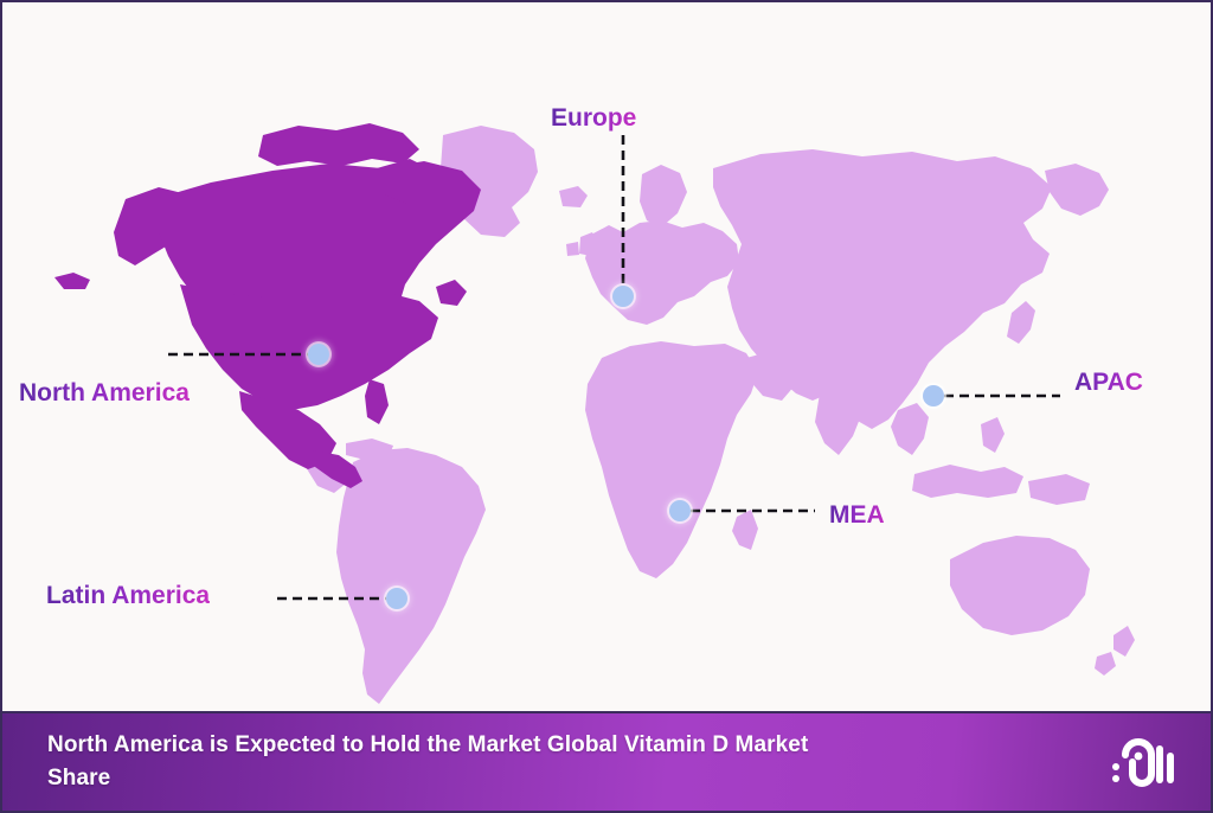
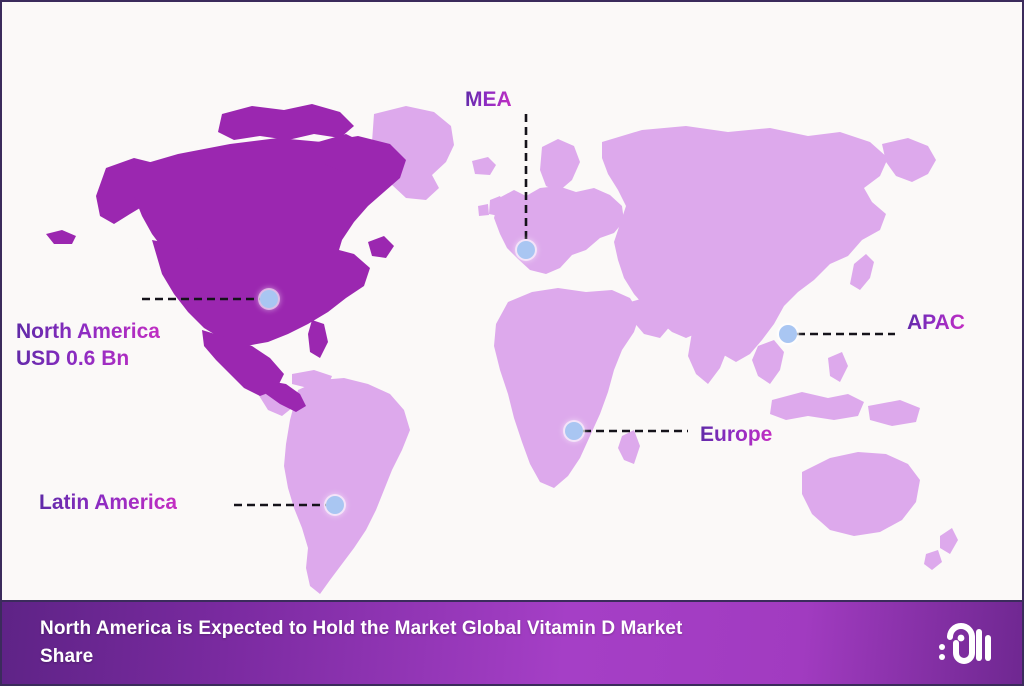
  North America
+ USD 0.6 Bn
- Europe
+ MEA
  APAC
- MEA
+ Europe
  Latin America
  North America is Expected to Hold the Market Global Vitamin D Market Share
